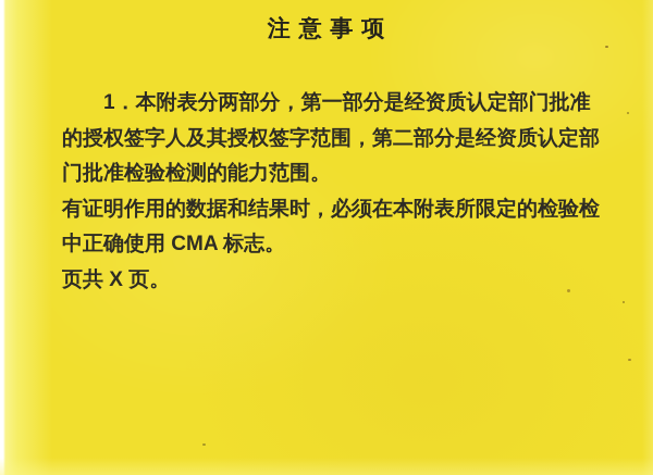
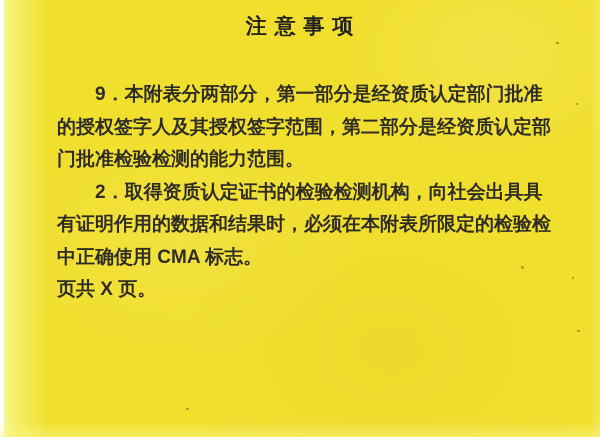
  注 意 事 项
- 1．本附表分两部分，第一部分是经资质认定部门批准
+ 9．本附表分两部分，第一部分是经资质认定部门批准
  的授权签字人及其授权签字范围，第二部分是经资质认定部
  门批准检验检测的能力范围。
+ 2．取得资质认定证书的检验检测机构，向社会出具具
  有证明作用的数据和结果时，必须在本附表所限定的检验检
  中正确使用 CMA 标志。
  页共 X 页。
